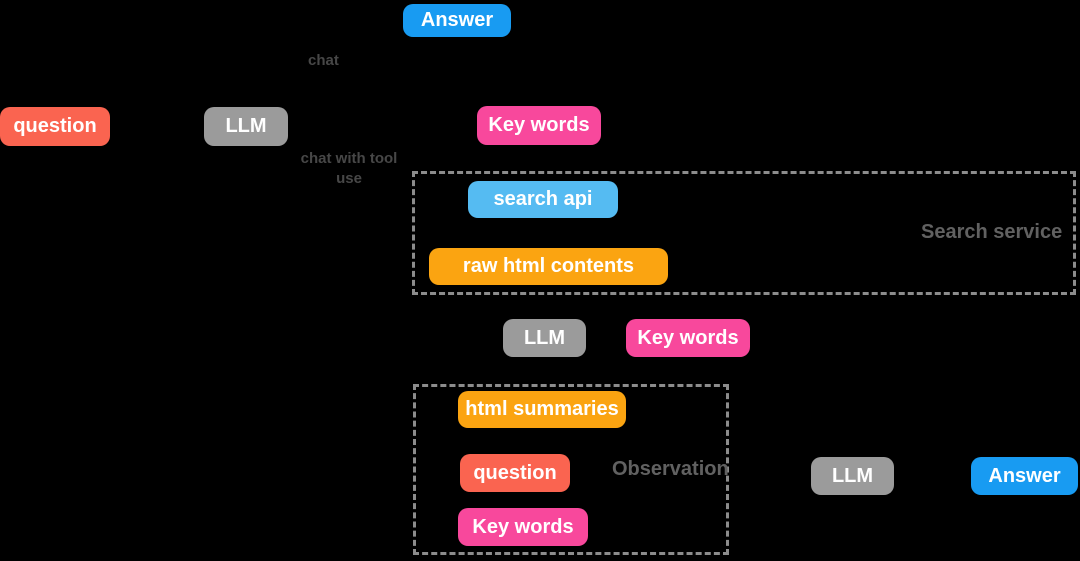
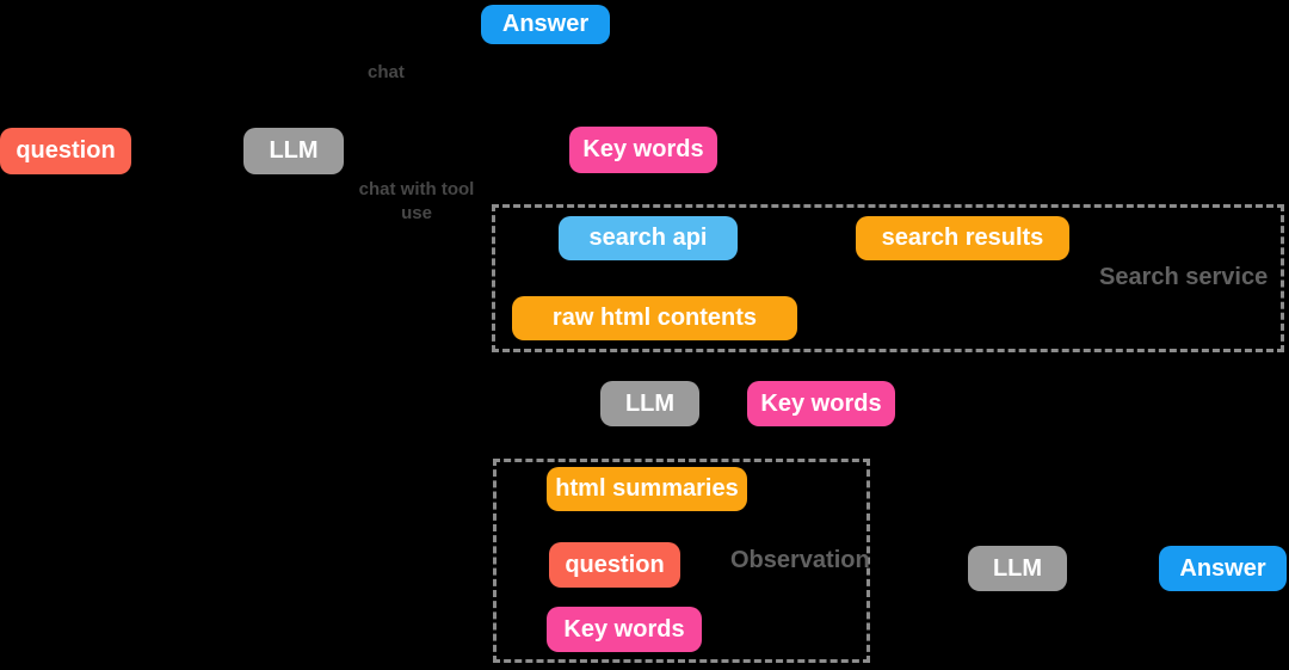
  Answer
  chat
  question
  LLM
  chat with tool use
  Key words
  Search service
  search api
+ search results
  raw html contents
  LLM
  Key words
  Observation
  html summaries
  question
  Key words
  LLM
  Answer
